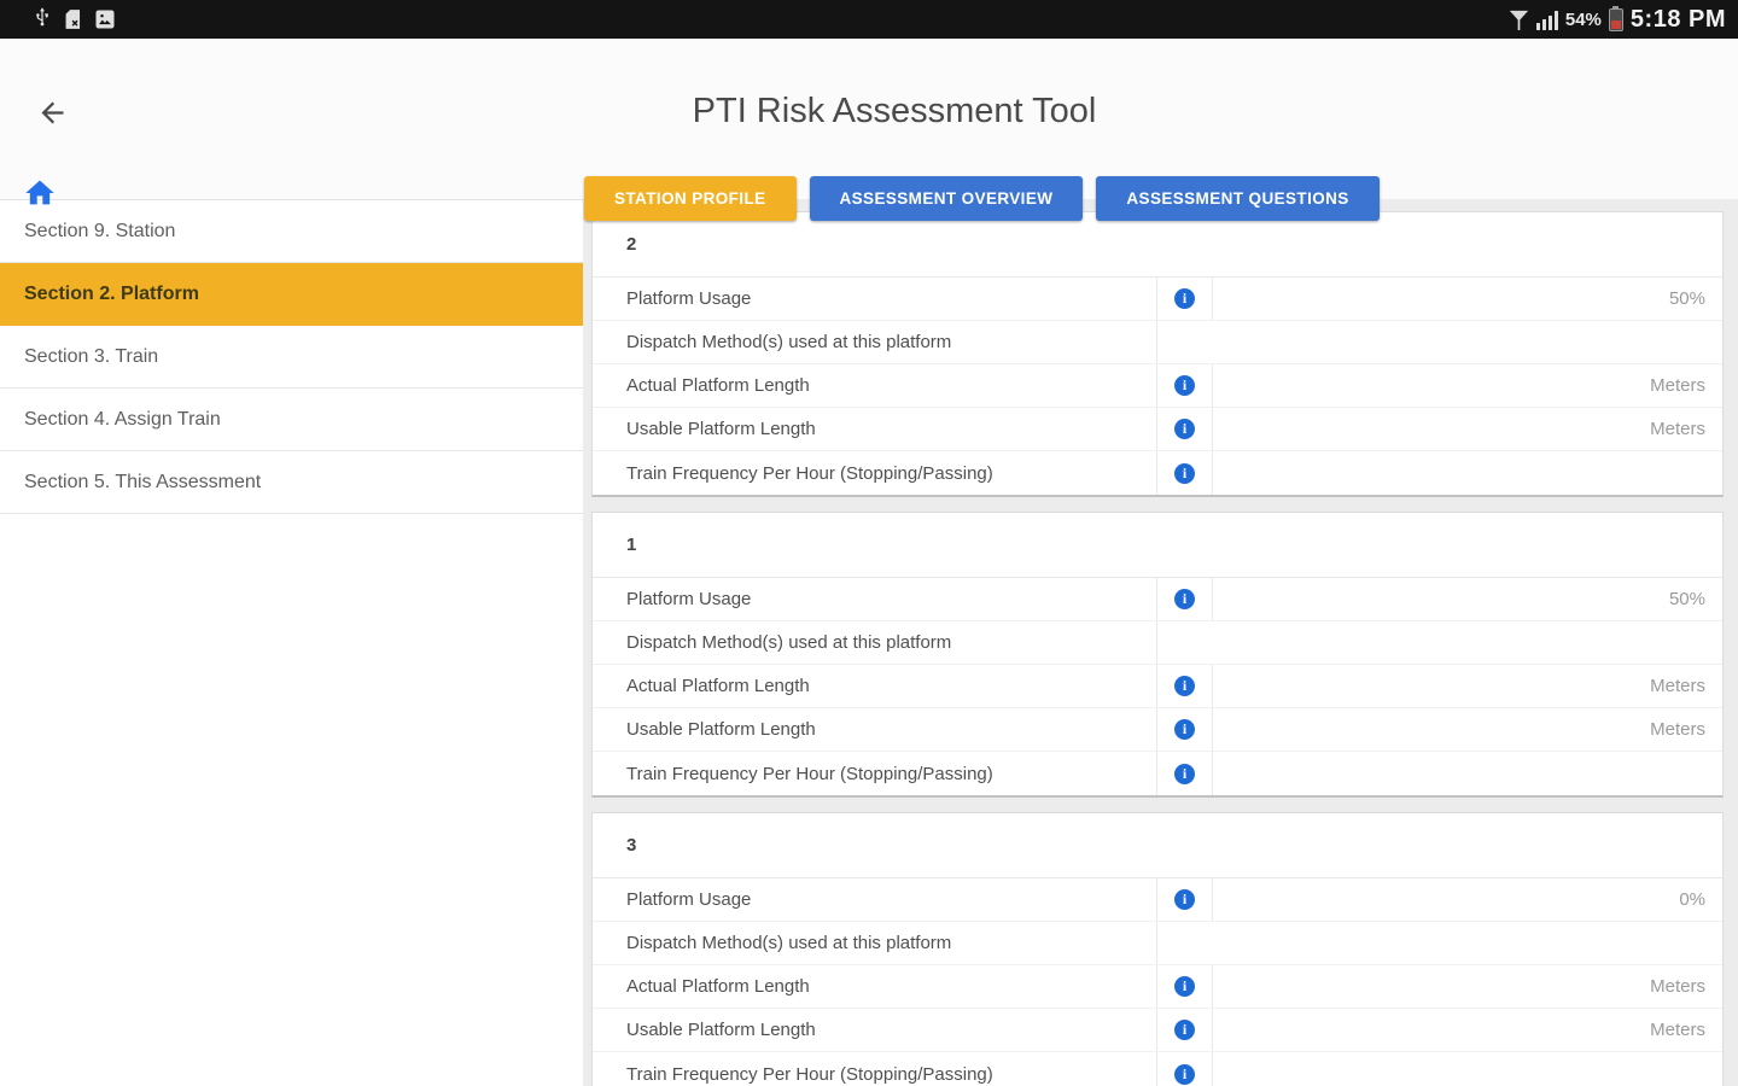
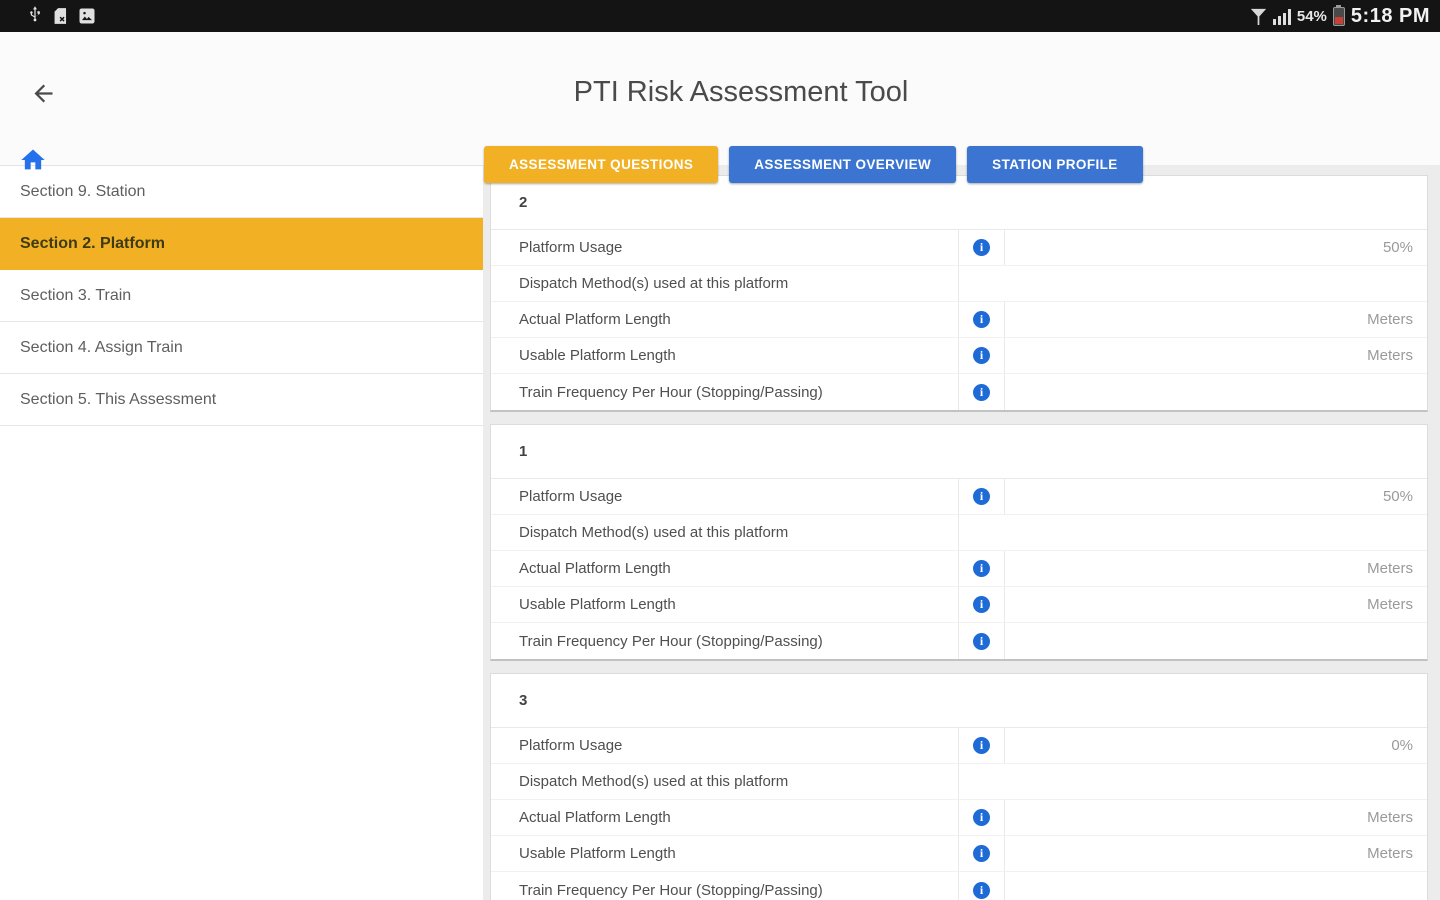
  54%
  5:18 PM
  PTI Risk Assessment Tool
- STATION PROFILE
+ ASSESSMENT QUESTIONS
  ASSESSMENT OVERVIEW
- ASSESSMENT QUESTIONS
+ STATION PROFILE
  Section 9. Station
  Section 2. Platform
  Section 3. Train
  Section 4. Assign Train
  Section 5. This Assessment
  2
  Platform Usage
  i
  50%
  Dispatch Method(s) used at this platform
  Actual Platform Length
  i
  Meters
  Usable Platform Length
  i
  Meters
  Train Frequency Per Hour (Stopping/Passing)
  i
  1
  Platform Usage
  i
  50%
  Dispatch Method(s) used at this platform
  Actual Platform Length
  i
  Meters
  Usable Platform Length
  i
  Meters
  Train Frequency Per Hour (Stopping/Passing)
  i
  3
  Platform Usage
  i
  0%
  Dispatch Method(s) used at this platform
  Actual Platform Length
  i
  Meters
  Usable Platform Length
  i
  Meters
  Train Frequency Per Hour (Stopping/Passing)
  i
